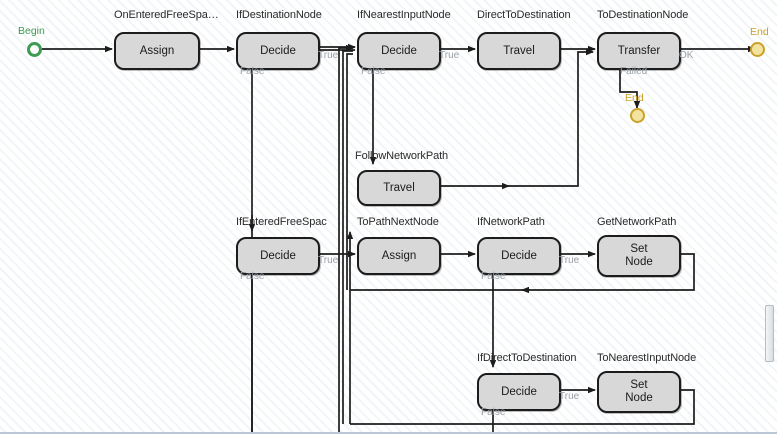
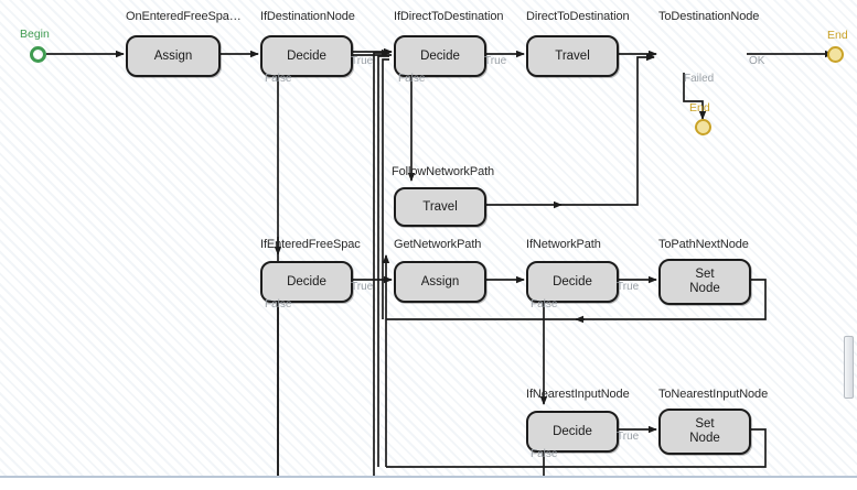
  Begin
  End
  End
  OnEnteredFreeSpa…
  IfDestinationNode
- IfNearestInputNode
+ IfDirectToDestination
  DirectToDestination
  ToDestinationNode
  FollowNetworkPath
  IfEnteredFreeSpac
- ToPathNextNode
+ GetNetworkPath
  IfNetworkPath
- GetNetworkPath
+ ToPathNextNode
- IfDirectToDestination
+ IfNearestInputNode
  ToNearestInputNode
  Assign
  Decide
  Decide
  Travel
- Transfer
  Travel
  Decide
  Assign
  Decide
  Set
  Node
  Decide
  Set
  Node
  True
  False
  True
  False
  OK
  Failed
  True
  False
  True
  False
  True
  False
